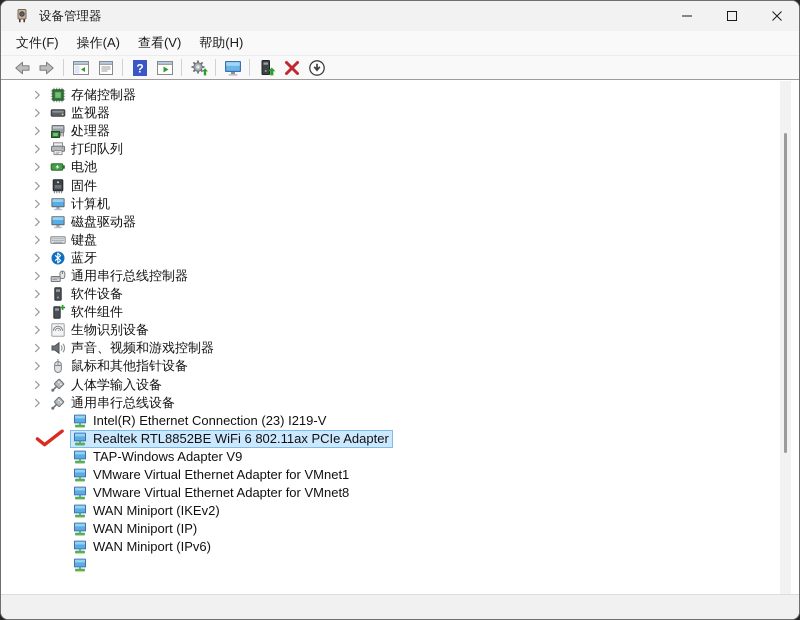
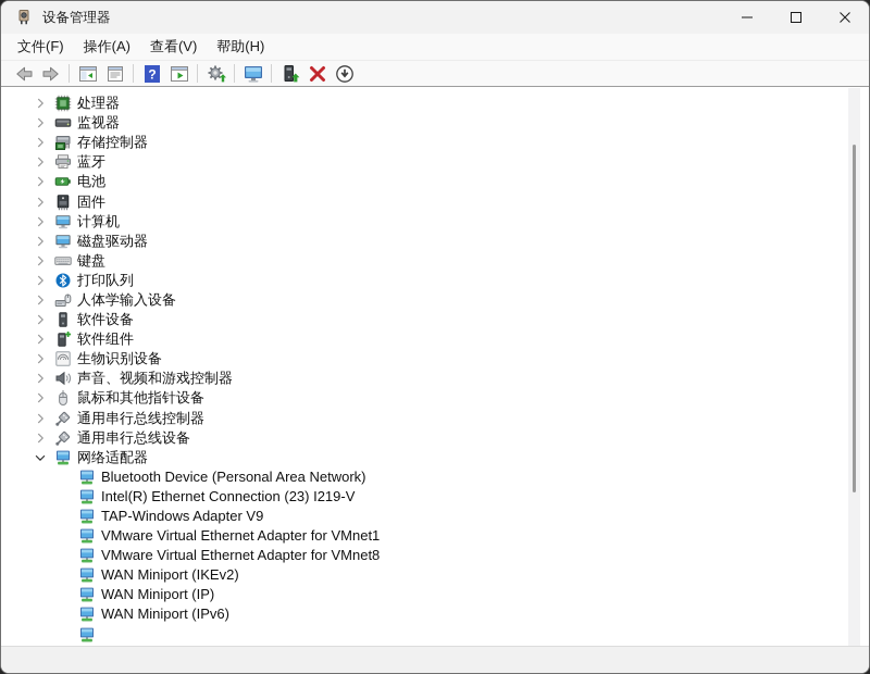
  设备管理器
  文件(F)
  操作(A)
  查看(V)
  帮助(H)
  ?
- 存储控制器
+ 处理器
  监视器
- 处理器
+ 存储控制器
- 打印队列
+ 蓝牙
  电池
  固件
  计算机
  磁盘驱动器
  键盘
- 蓝牙
+ 打印队列
- 通用串行总线控制器
+ 人体学输入设备
  软件设备
  软件组件
  生物识别设备
  声音、视频和游戏控制器
  鼠标和其他指针设备
- 人体学输入设备
+ 通用串行总线控制器
  通用串行总线设备
+ 网络适配器
+ Bluetooth Device (Personal Area Network)
  Intel(R) Ethernet Connection (23) I219-V
- Realtek RTL8852BE WiFi 6 802.11ax PCIe Adapter
  TAP-Windows Adapter V9
  VMware Virtual Ethernet Adapter for VMnet1
  VMware Virtual Ethernet Adapter for VMnet8
  WAN Miniport (IKEv2)
  WAN Miniport (IP)
  WAN Miniport (IPv6)
